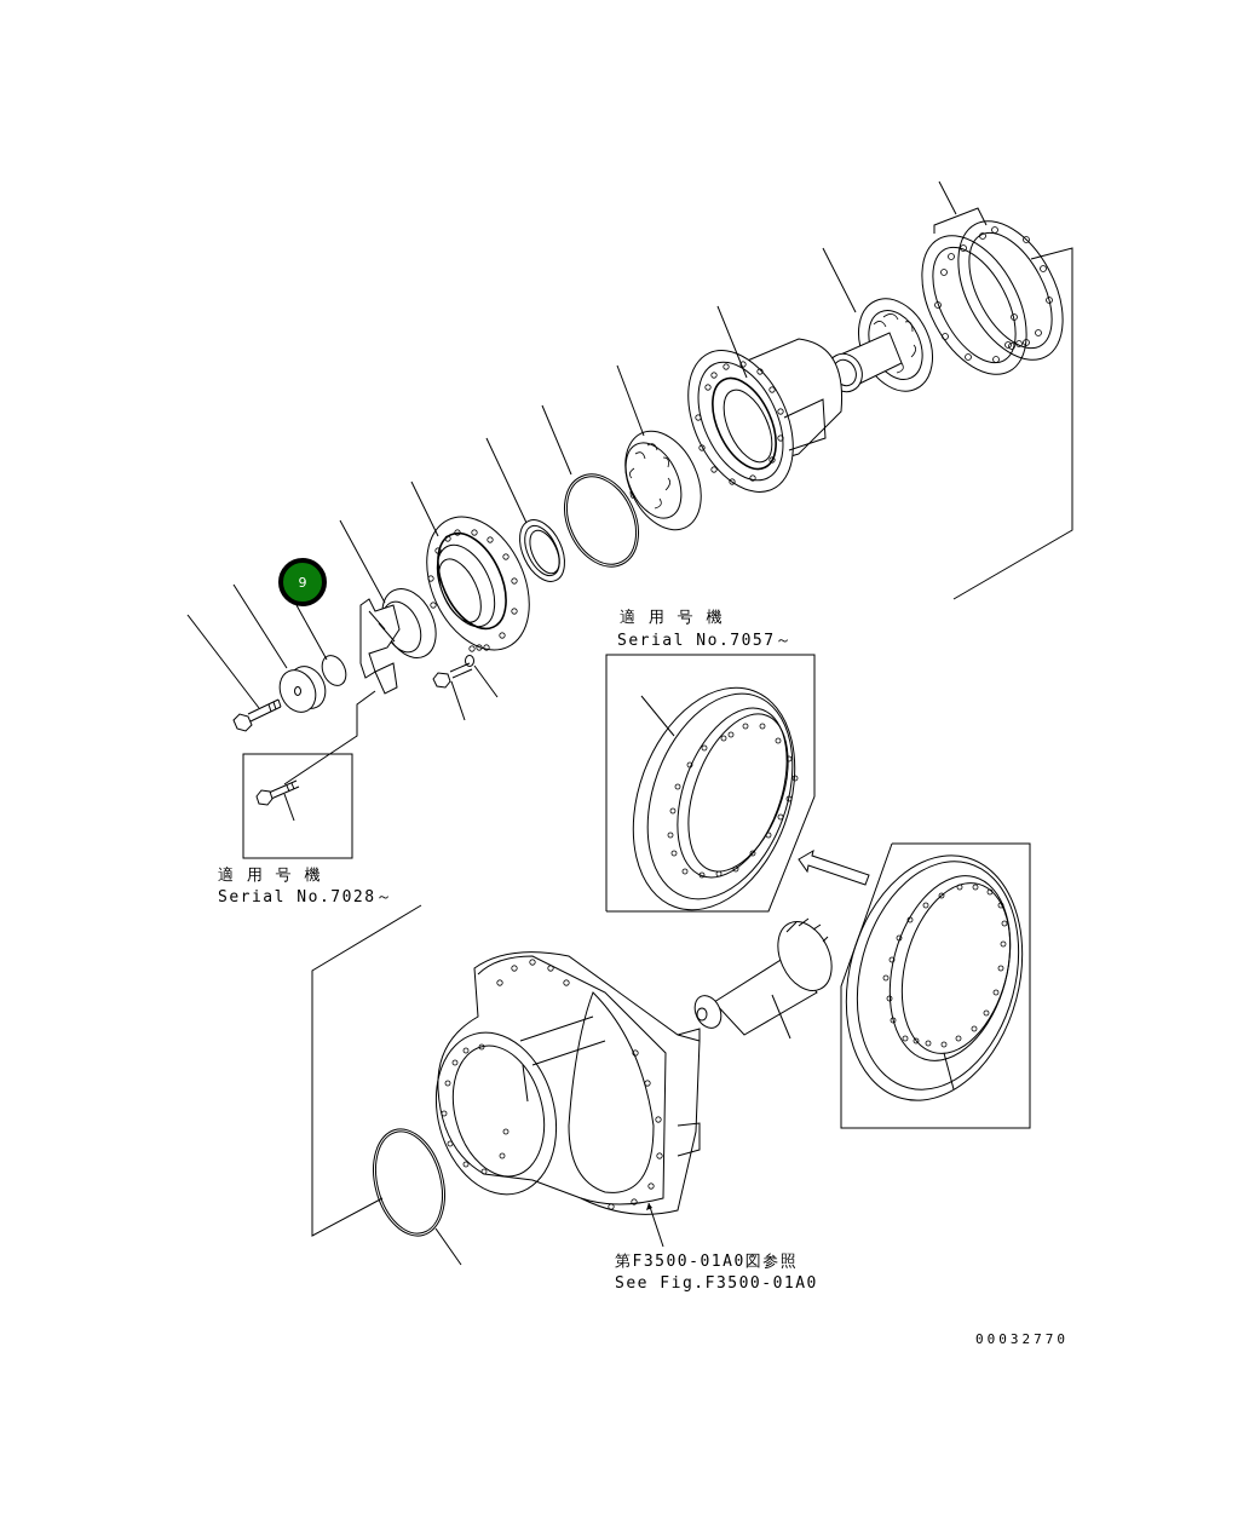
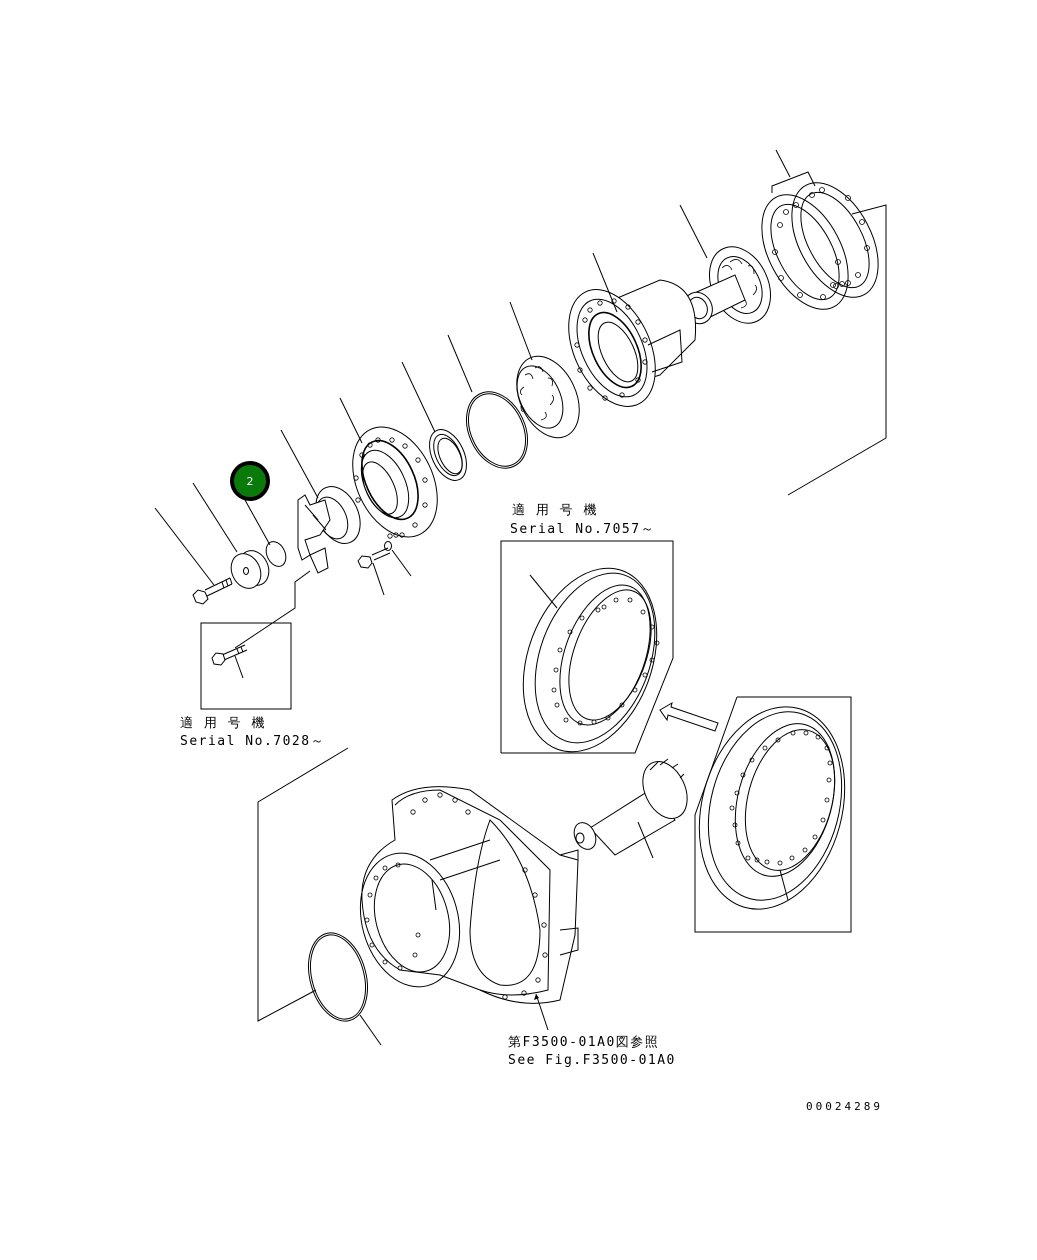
- 9
+ 2
  適 用 号 機
  Serial No.7057～
  適 用 号 機
  Serial No.7028～
  第F3500-01A0図参照
  See Fig.F3500-01A0
- 00032770
+ 00024289
